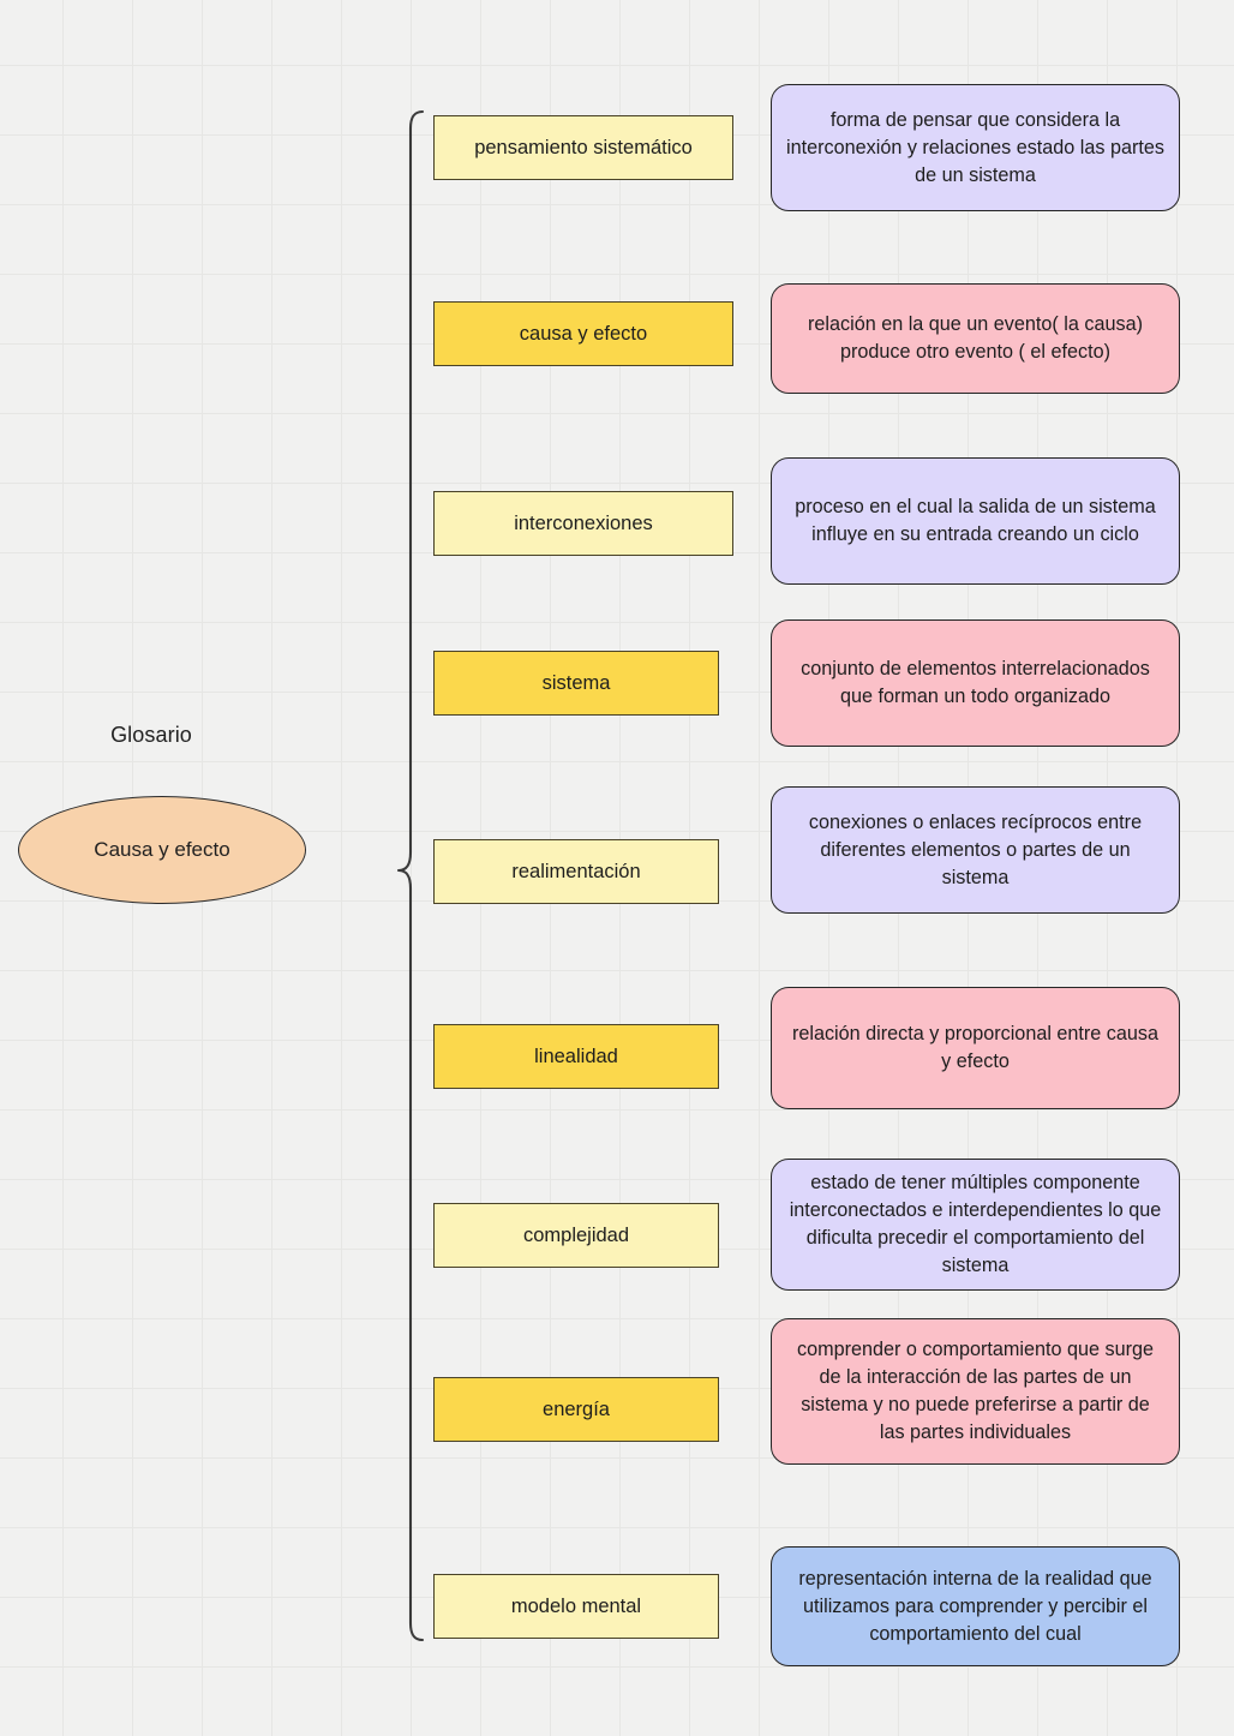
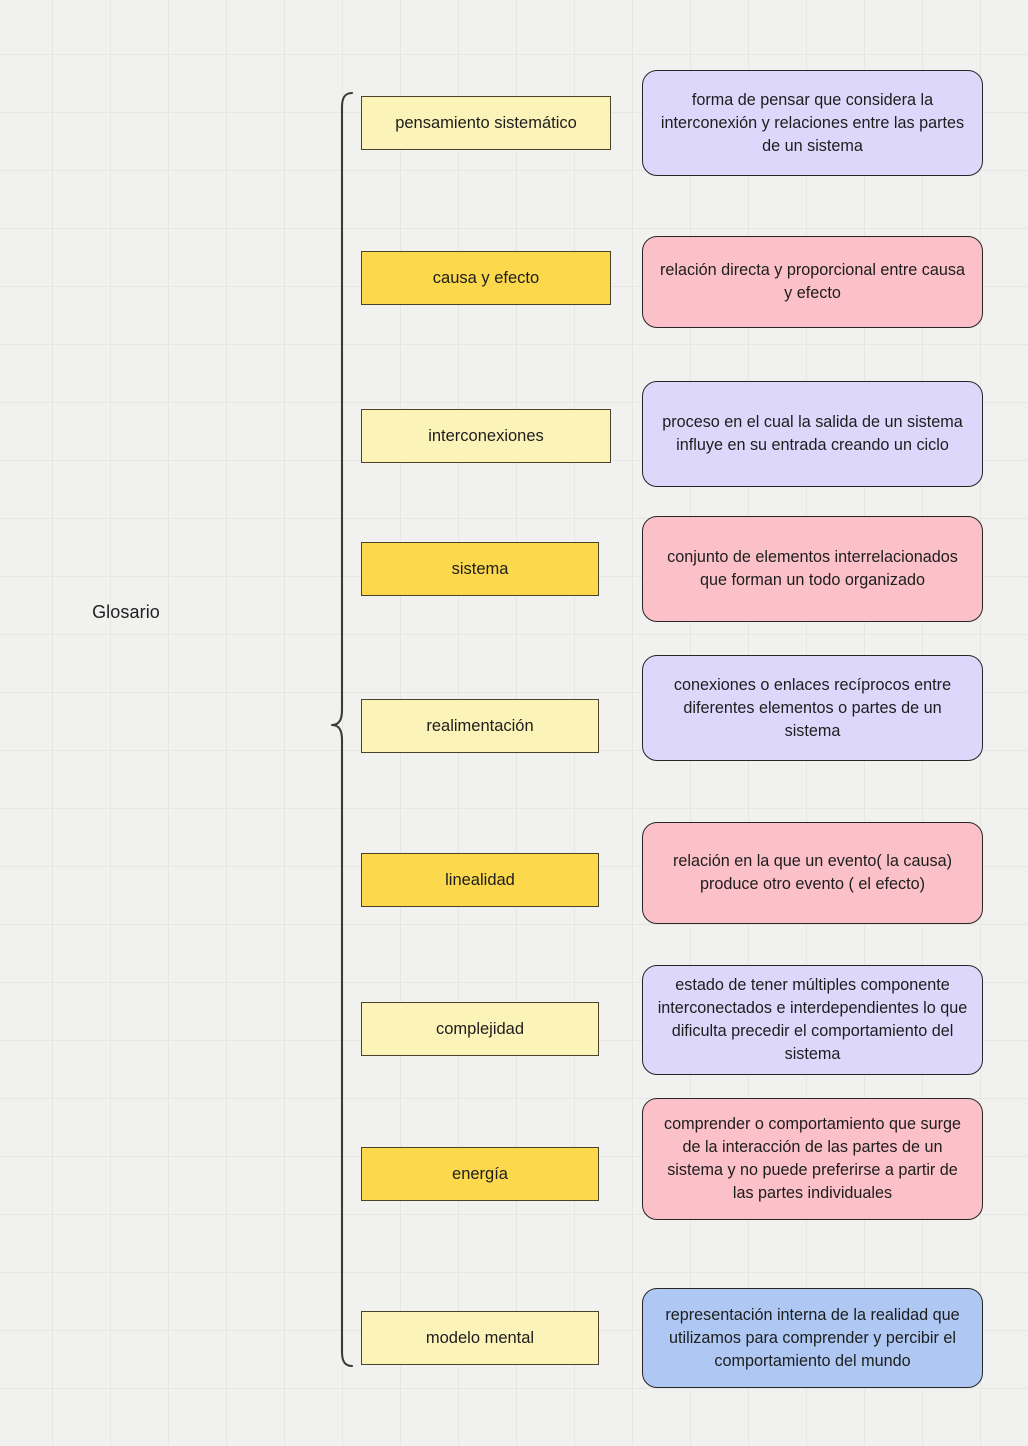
  Glosario
- Causa y efecto
  pensamiento sistemático
- forma de pensar que considera la interconexión y relaciones estado las partes de un sistema
+ forma de pensar que considera la interconexión y relaciones entre las partes de un sistema
  causa y efecto
- relación en la que un evento( la causa) produce otro evento ( el efecto)
+ relación directa y proporcional entre causa y efecto
  interconexiones
  proceso en el cual la salida de un sistema influye en su entrada creando un ciclo
  sistema
  conjunto de elementos interrelacionados que forman un todo organizado
  realimentación
  conexiones o enlaces recíprocos entre diferentes elementos o partes de un sistema
  linealidad
- relación directa y proporcional entre causa y efecto
+ relación en la que un evento( la causa) produce otro evento ( el efecto)
  complejidad
  estado de tener múltiples componente interconectados e interdependientes lo que dificulta precedir el comportamiento del sistema
  energía
  comprender o comportamiento que surge de la interacción de las partes de un sistema y no puede preferirse a partir de las partes individuales
  modelo mental
- representación interna de la realidad que utilizamos para comprender y percibir el comportamiento del cual
+ representación interna de la realidad que utilizamos para comprender y percibir el comportamiento del mundo
